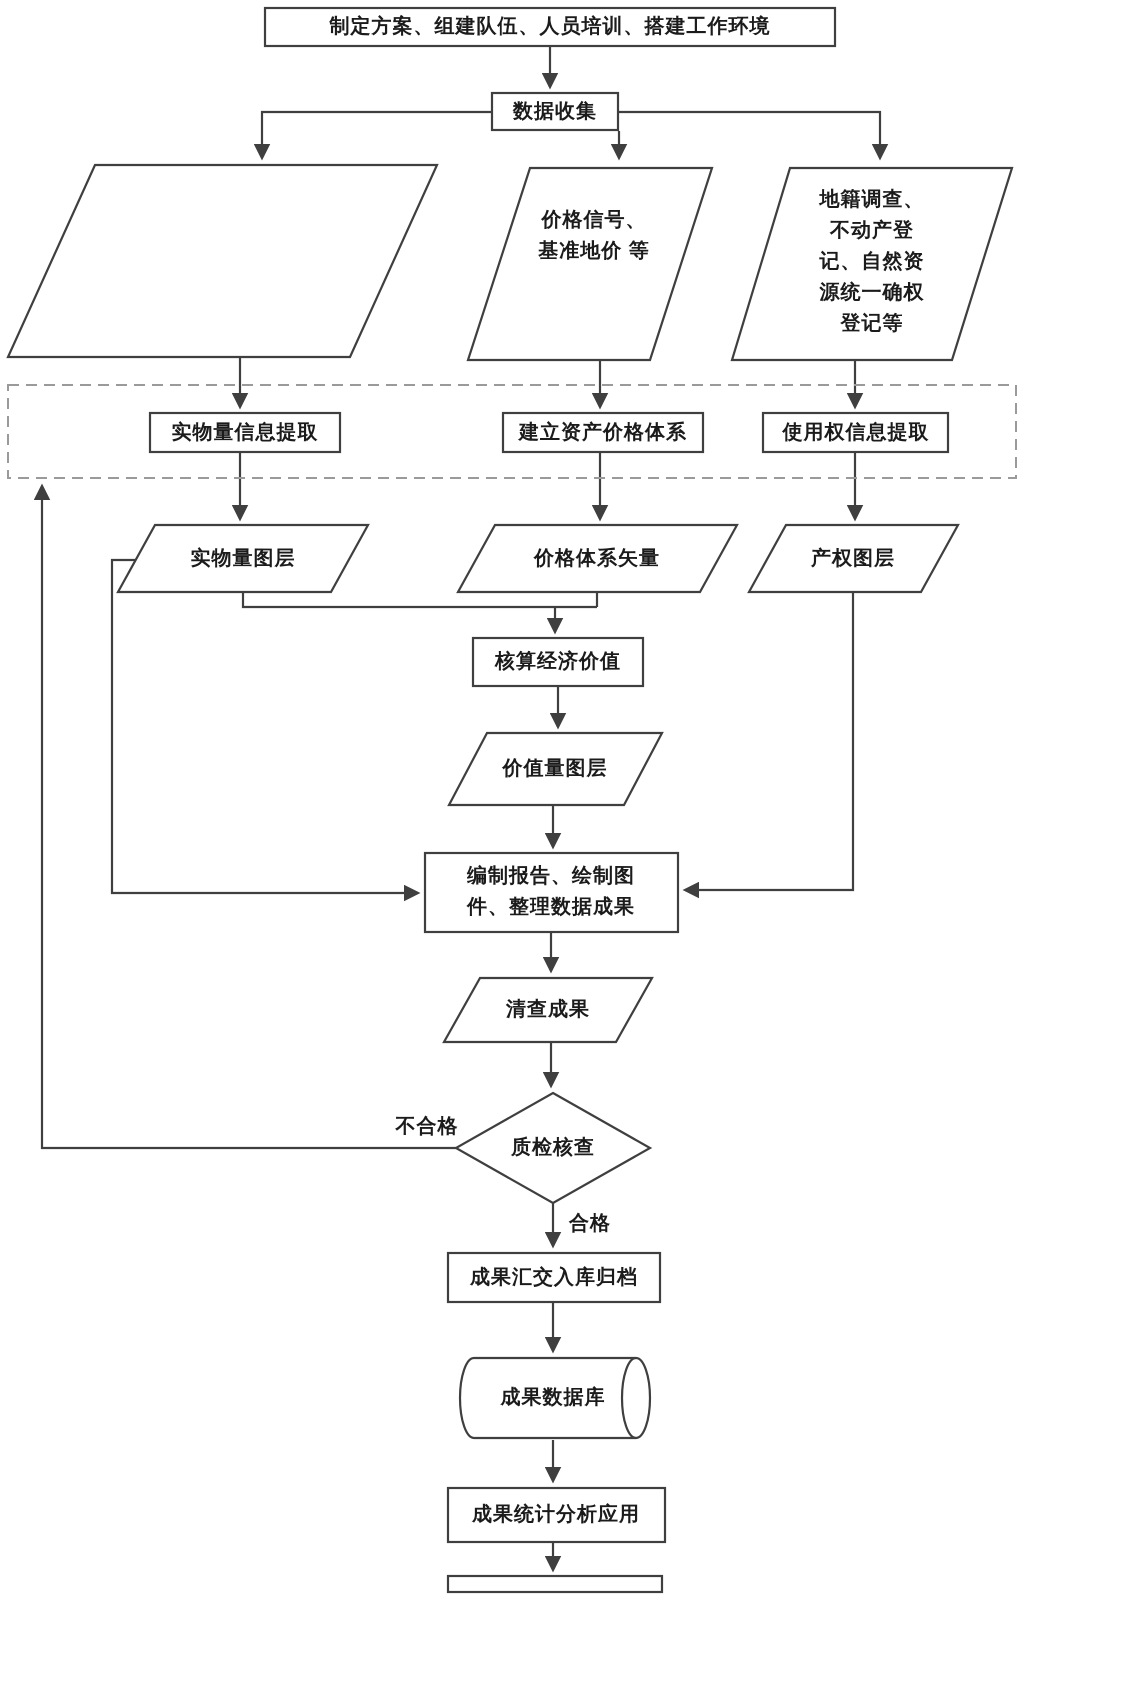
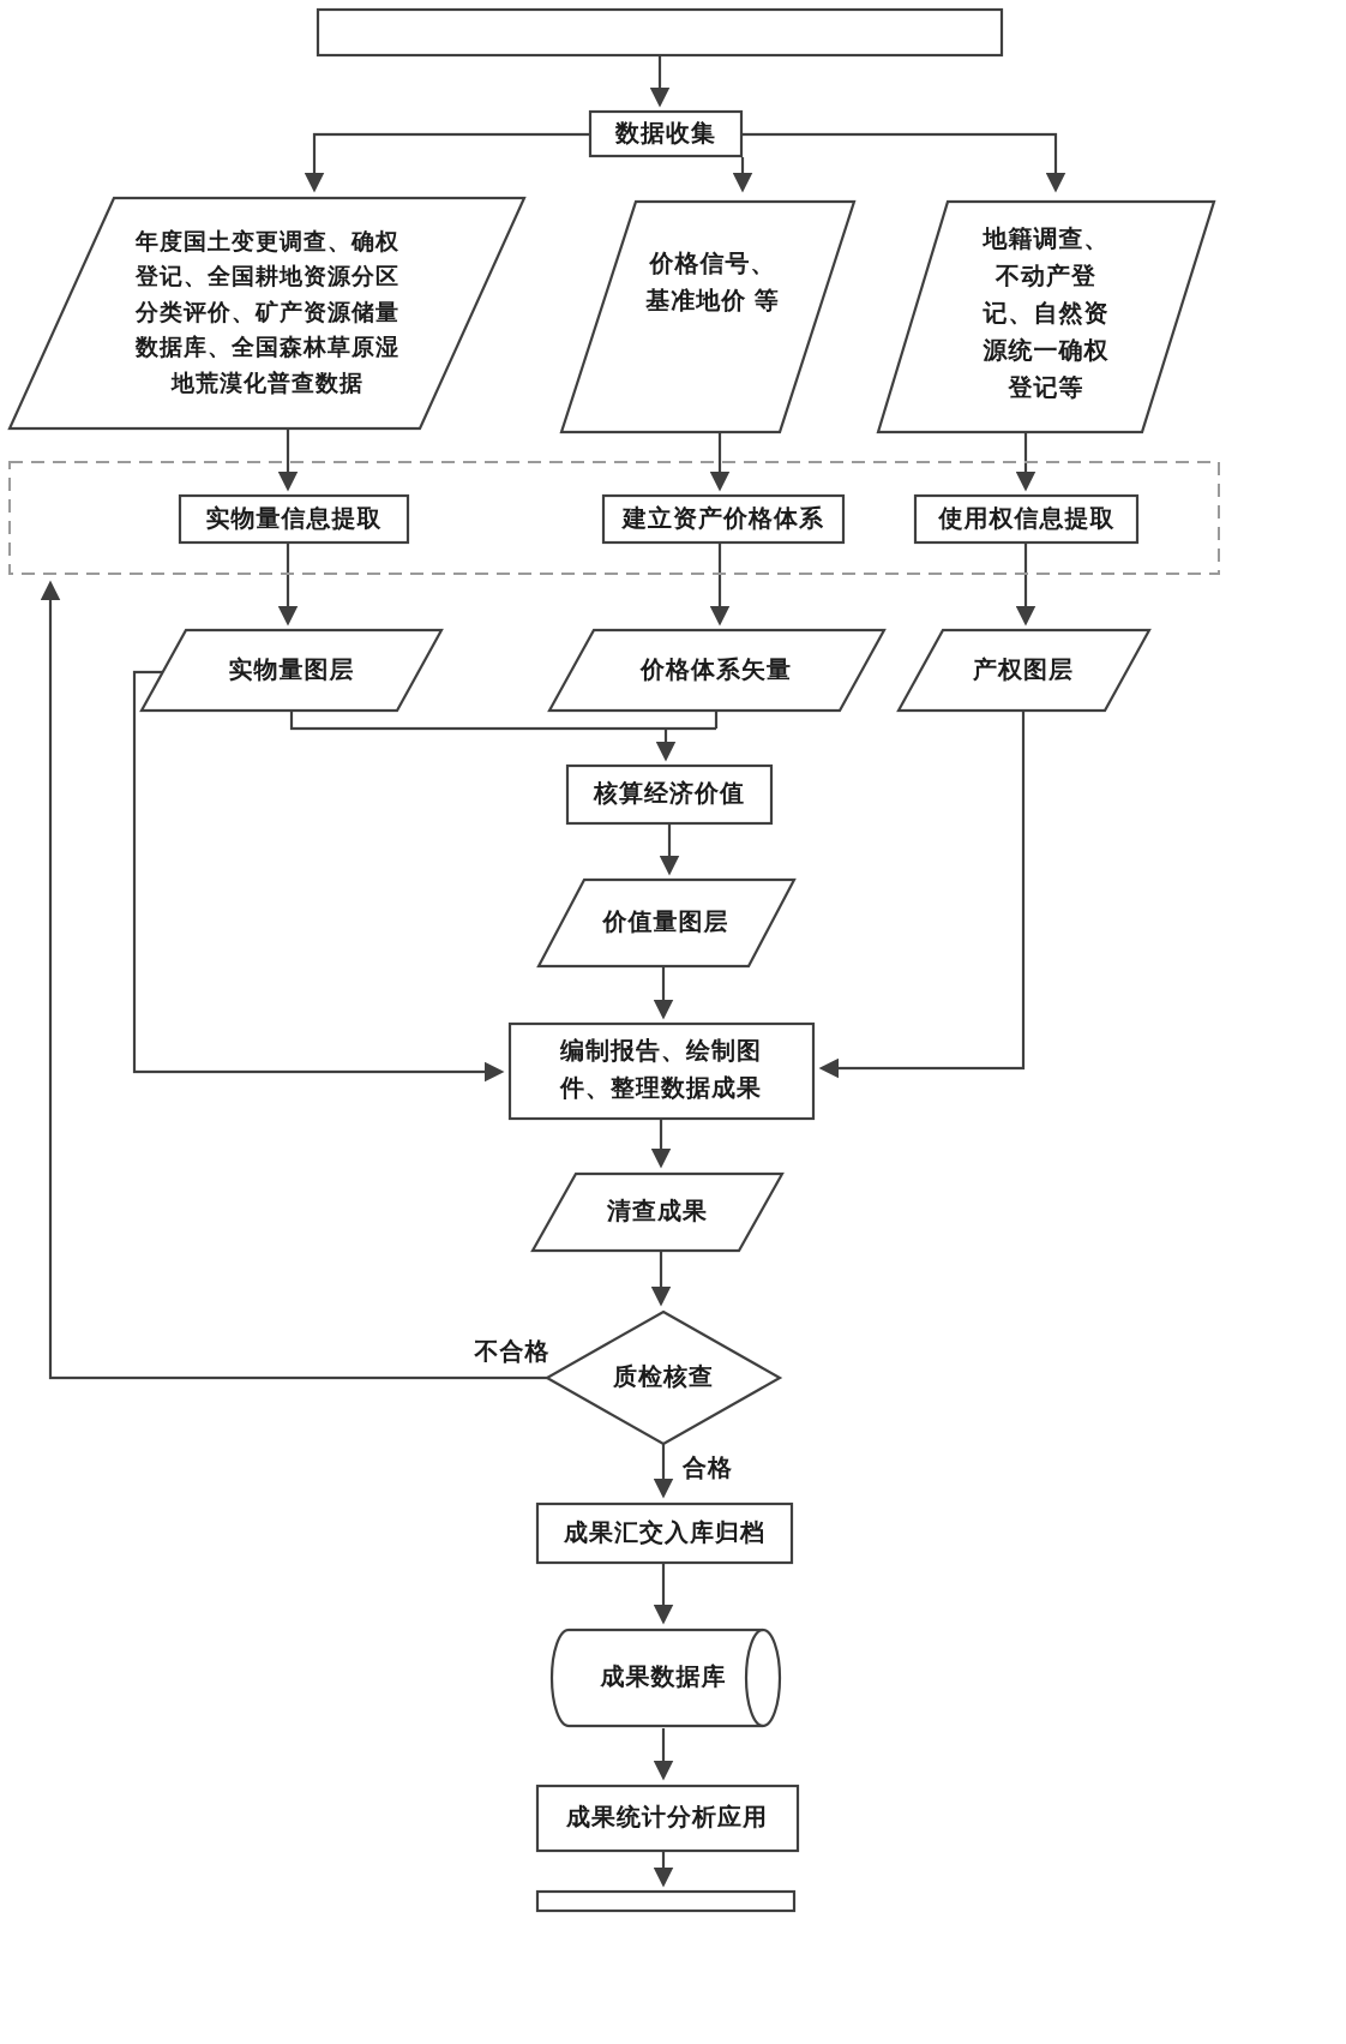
- 制定方案、组建队伍、人员培训、搭建工作环境
  数据收集
+ 年度国土变更调查、确权
+ 登记、全国耕地资源分区
+ 分类评价、矿产资源储量
+ 数据库、全国森林草原湿
+ 地荒漠化普查数据
  价格信号、
  基准地价 等
  地籍调查、
  不动产登
  记、自然资
  源统一确权
  登记等
  实物量信息提取
  建立资产价格体系
  使用权信息提取
  实物量图层
  价格体系矢量
  产权图层
  核算经济价值
  价值量图层
  编制报告、绘制图
  件、整理数据成果
  清查成果
  质检核查
  不合格
  合格
  成果汇交入库归档
  成果数据库
  成果统计分析应用
